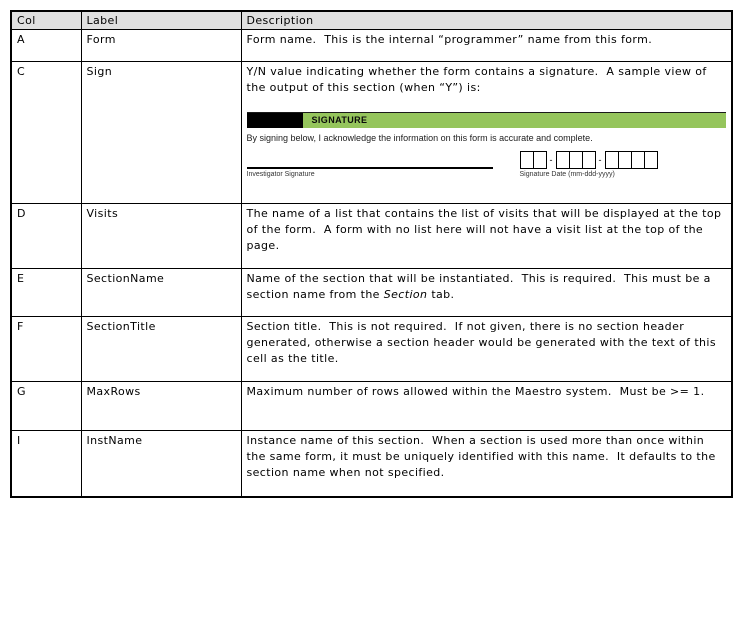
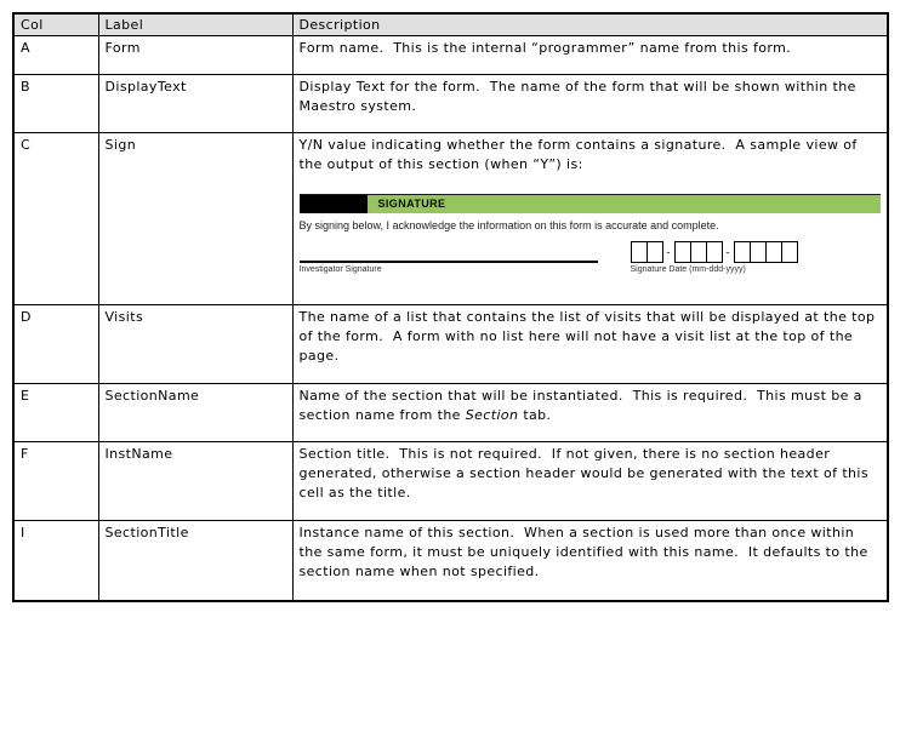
  Col	Label	Description
  A	Form	Form name. This is the internal “programmer” name from this form.
+ B	DisplayText	Display Text for the form. The name of the form that will be shown within the Maestro system.
  C	Sign	Y/N value indicating whether the form contains a signature. A sample view of the output of this section (when “Y”) is: SIGNATURE By signing below, I acknowledge the information on this form is accurate and complete. - -
  D	Visits	The name of a list that contains the list of visits that will be displayed at the top of the form. A form with no list here will not have a visit list at the top of the page.
  E	SectionName	Name of the section that will be instantiated. This is required. This must be a section name from the Section tab.
- F	SectionTitle	Section title. This is not required. If not given, there is no section header generated, otherwise a section header would be generated with the text of this cell as the title.
+ F	InstName	Section title. This is not required. If not given, there is no section header generated, otherwise a section header would be generated with the text of this cell as the title.
- G	MaxRows	Maximum number of rows allowed within the Maestro system. Must be >= 1.
- I	InstName	Instance name of this section. When a section is used more than once within the same form, it must be uniquely identified with this name. It defaults to the section name when not specified.
+ I	SectionTitle	Instance name of this section. When a section is used more than once within the same form, it must be uniquely identified with this name. It defaults to the section name when not specified.
